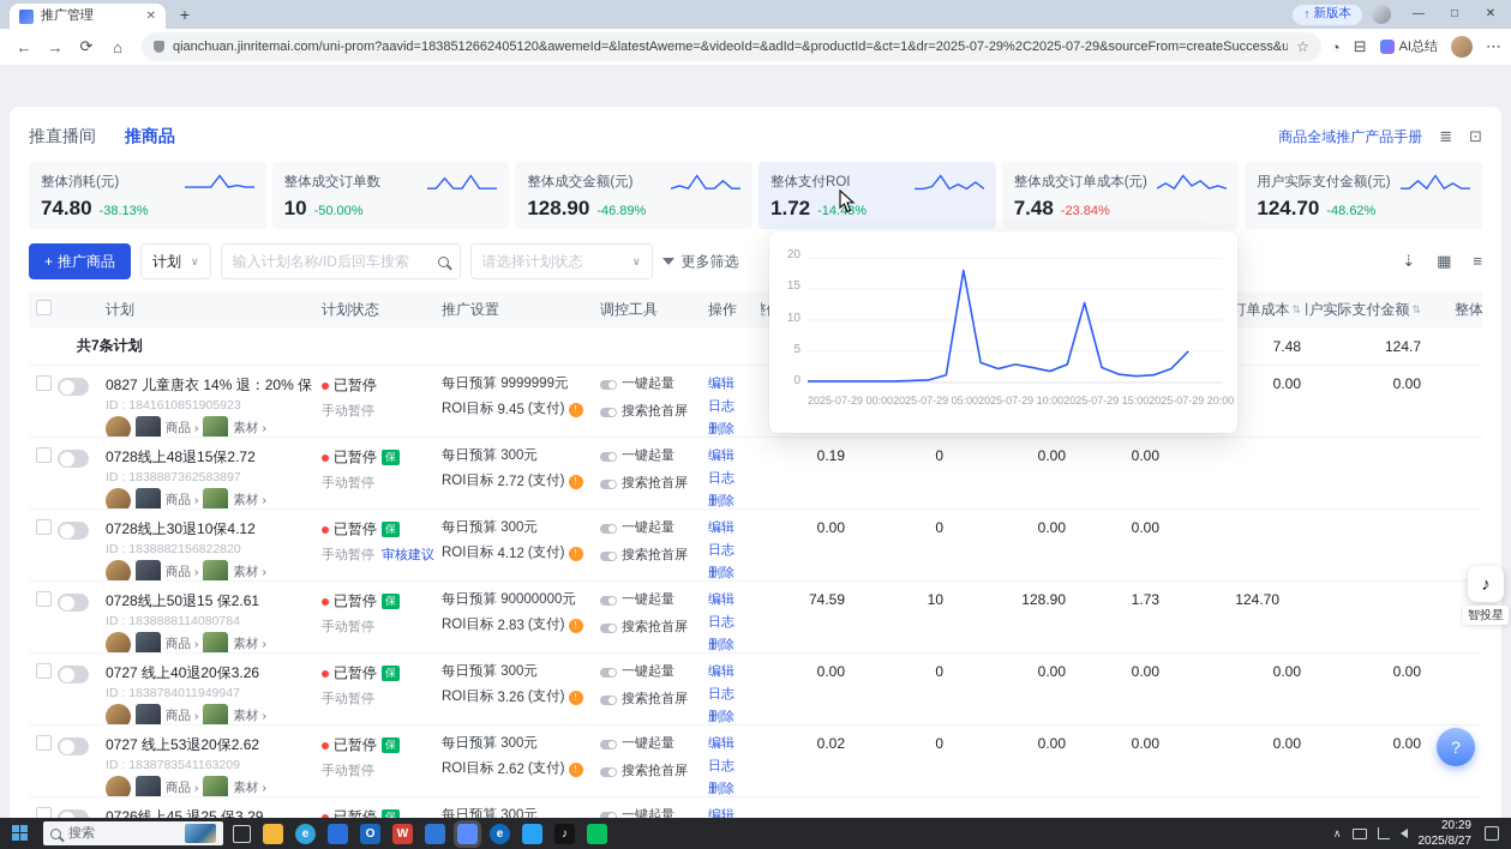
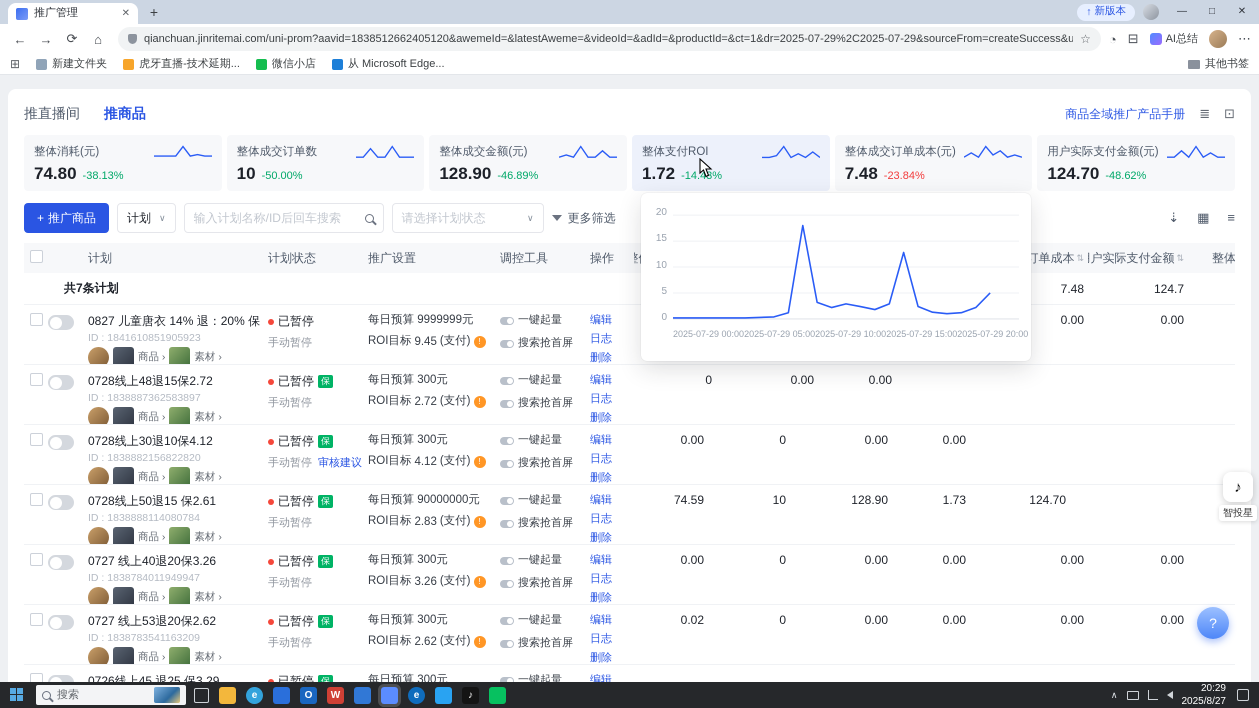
  推广管理
  ✕
  +
  ↑
  新版本
  —
  □
  ✕
  ←
  →
  ⟳
  ⌂
  qianchuan.jinritemai.com/uni-prom?aavid=1838512662405120&awemeId=&latestAweme=&videoId=&adId=&productId=&ct=1&dr=2025-07-29%2C2025-07-29&sourceFrom=createSuccess&u
  ☆
  ◔
  ⊟
  AI总结
  ⋯
+ ⊞
+ 新建文件夹
+ 虎牙直播-技术延期...
+ 微信小店
+ 从 Microsoft Edge...
+ 其他书签
  推直播间
  推商品
  商品全域推广产品手册
  ≣
  ⊡
  整体消耗(元)
  74.80
  -38.13%
  整体成交订单数
  10
  -50.00%
  整体成交金额(元)
  128.90
  -46.89%
  整体支付ROI
  1.72
  -14.43%
  整体成交订单成本(元)
  7.48
  -23.84%
  用户实际支付金额(元)
  124.70
  -48.62%
  +
  推广商品
  计划
  ∨
  输入计划名称/ID后回车搜索
  请选择计划状态
  ∨
  更多筛选
  ⇣
  ▦
  ≡
  计划
  计划状态
  推广设置
  调控工具
  操作
  ⇅
  户实际支付金额
  ⇅
  整体
  共7条计划
  7.48
  124.7
  0827 儿童唐衣 14% 退：20% 保
  ID : 1841610851905923
  商品 ›
  素材 ›
  已暂停
  手动暂停
  每日预算 9999999元
  ROI目标
  9.45
  (支付)
  !
  一键起量
  搜索抢首屏
  编辑
  日志
  删除
  0.00
  0.00
  0728线上48退15保2.72
  ID : 1838887362583897
  商品 ›
  素材 ›
  已暂停
  保
  手动暂停
  每日预算 300元
  ROI目标
  2.72
  (支付)
  !
  一键起量
  搜索抢首屏
  编辑
  日志
  删除
- 0.19
  0
  0.00
  0.00
  0728线上30退10保4.12
  ID : 1838882156822820
  商品 ›
  素材 ›
  已暂停
  保
  手动暂停
  审核建议
  每日预算 300元
  ROI目标
  4.12
  (支付)
  !
  一键起量
  搜索抢首屏
  编辑
  日志
  删除
  0.00
  0
  0.00
  0.00
  0728线上50退15 保2.61
  ID : 1838888114080784
  商品 ›
  素材 ›
  已暂停
  保
  手动暂停
  每日预算 90000000元
  ROI目标
  2.83
  (支付)
  !
  一键起量
  搜索抢首屏
  编辑
  日志
  删除
  74.59
  10
  128.90
  1.73
  124.70
  0727 线上40退20保3.26
  ID : 1838784011949947
  商品 ›
  素材 ›
  已暂停
  保
  手动暂停
  每日预算 300元
  ROI目标
  3.26
  (支付)
  !
  一键起量
  搜索抢首屏
  编辑
  日志
  删除
  0.00
  0
  0.00
  0.00
  0.00
  0.00
  0727 线上53退20保2.62
  ID : 1838783541163209
  商品 ›
  素材 ›
  已暂停
  保
  手动暂停
  每日预算 300元
  ROI目标
  2.62
  (支付)
  !
  一键起量
  搜索抢首屏
  编辑
  日志
  删除
  0.02
  0
  0.00
  0.00
  0.00
  0.00
  0726线上45 退25 保3.29
  已暂停
  保
  每日预算 300元
  一键起量
  编辑
  0
  5
  10
  15
  20
  2025-07-29 00:00
  2025-07-29 05:00
  2025-07-29 10:00
  2025-07-29 15:00
  2025-07-29 20:00
  ♪
  智投星
  ?
  搜索
  e
  O
  W
  e
  ♪
  ∧
  20:29
  2025/8/27
